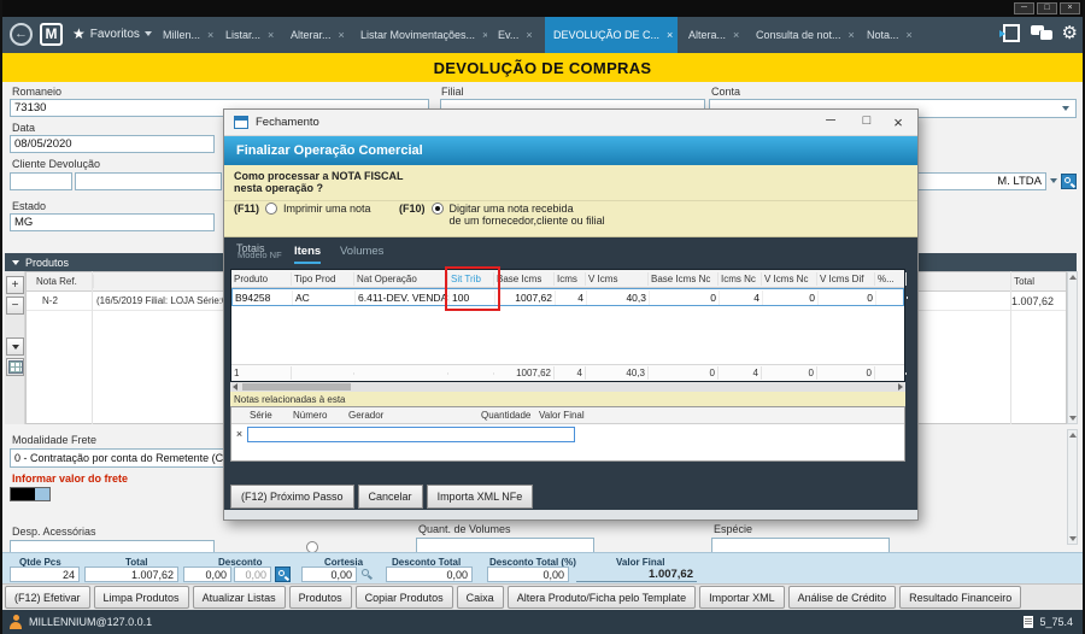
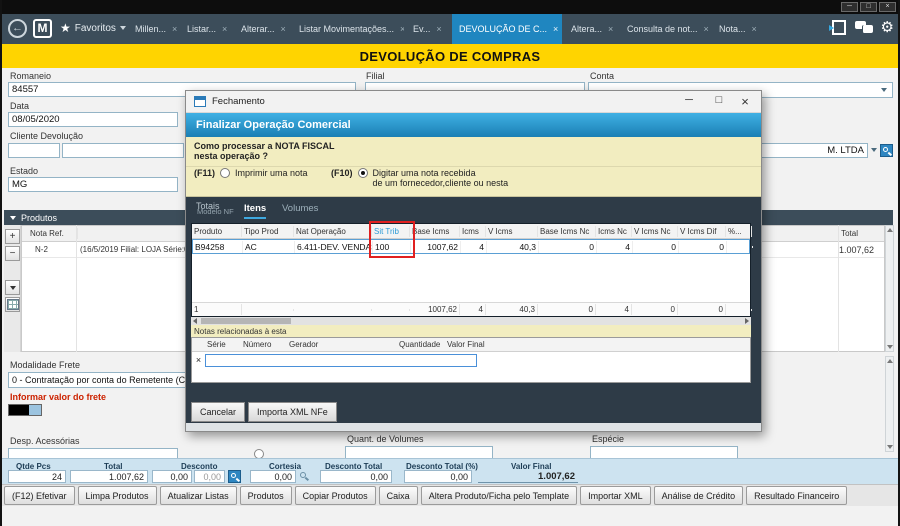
  M
  Favoritos
  Millen...
  Listar...
  Alterar...
  Listar Movimentações...
  Ev...
  DEVOLUÇÃO DE C...
  Altera...
  Consulta de not...
  Nota...
  DEVOLUÇÃO DE COMPRAS
  Romaneio
- 73130
+ 84557
  Filial
  Conta
  Data
  08/05/2020
  Cliente Devolução
  M. LTDA
  Estado
  MG
  Produtos
  Nota Ref.
  Total
  N-2
  (16/5/2019 Filial: LOJA Série:
  1.007,62
  Modalidade Frete
  0 - Contratação por conta do Remetente (C
  Informar valor do frete
  Desp. Acessórias
  Quant. de Volumes
  Espécie
  Qtde Pcs
  24
  Total
  1.007,62
  Desconto
  0,00
  0,00
  Cortesia
  0,00
  Desconto Total
  0,00
  Desconto Total (%)
  0,00
  Valor Final
  1.007,62
  (F12) Efetivar
  Limpa Produtos
  Atualizar Listas
  Produtos
  Copiar Produtos
  Caixa
  Altera Produto/Ficha pelo Template
  Importar XML
  Análise de Crédito
  Resultado Financeiro
- MILLENNIUM@127.0.0.1
- 5_75.4
  Fechamento
  Finalizar Operação Comercial
  Como processar a NOTA FISCAL
  nesta operação ?
  (F11)
  Imprimir uma nota
  (F10)
  Digitar uma nota recebida
- de um fornecedor,cliente ou filial
+ de um fornecedor,cliente ou nesta
  Totais
  Modelo NF
  Itens
  Volumes
  Produto
  Tipo Prod
  Nat Operação
  Sit Trib
  Base Icms
  Icms
  V Icms
  Base Icms Nc
  Icms Nc
  V Icms Nc
  V Icms Dif
  %...
  B94258
  AC
  6.411-DEV. VENDA
  100
  1007,62
  4
  40,3
  0
  4
  0
  0
  1
  1007,62
  4
  40,3
  0
  4
  0
  0
  Notas relacionadas à esta
  Série
  Número
  Gerador
  Quantidade
  Valor Final
  ×
- (F12) Próximo Passo
  Cancelar
  Importa XML NFe
